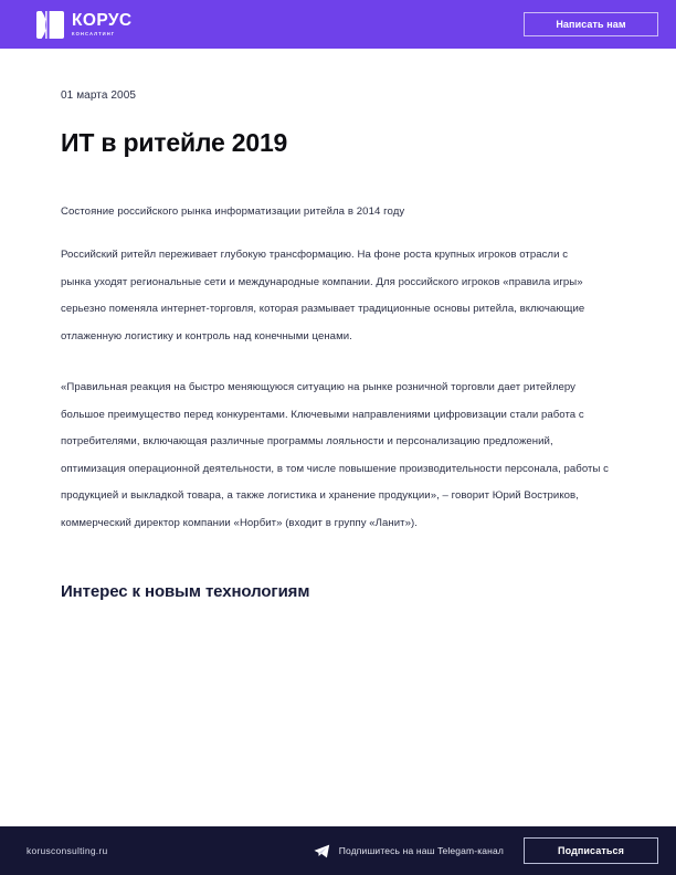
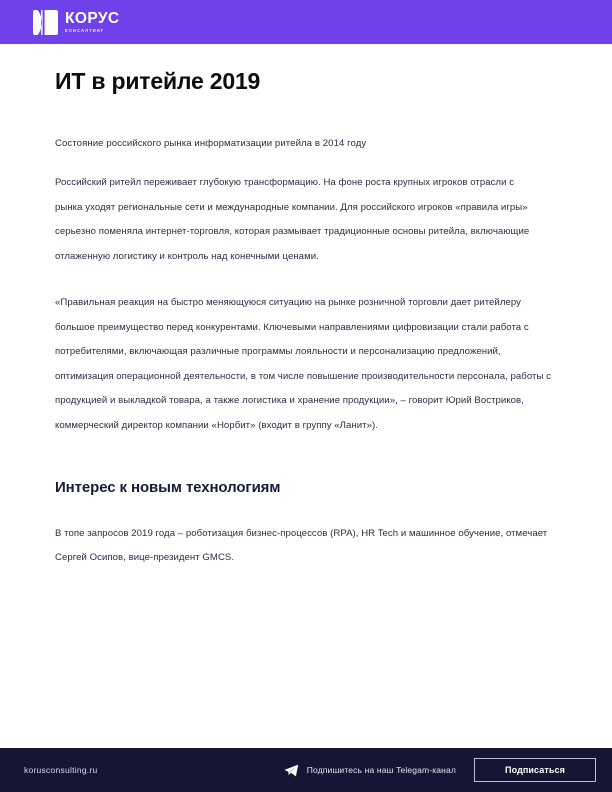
  КОРУС
- Написать нам
- 01 марта 2005
  ИТ в ритейле 2019
  Состояние российского рынка информатизации ритейла в 2014 году
  Российский ритейл переживает глубокую трансформацию. На фоне роста крупных игроков отрасли с рынка уходят региональные сети и международные компании. Для российского игроков «правила игры» серьезно поменяла интернет-торговля, которая размывает традиционные основы ритейла, включающие отлаженную логистику и контроль над конечными ценами.
  «Правильная реакция на быстро меняющуюся ситуацию на рынке розничной торговли дает ритейлеру большое преимущество перед конкурентами. Ключевыми направлениями цифровизации стали работа с потребителями, включающая различные программы лояльности и персонализацию предложений, оптимизация операционной деятельности, в том числе повышение производительности персонала, работы с продукцией и выкладкой товара, а также логистика и хранение продукции», – говорит Юрий Востриков, коммерческий директор компании «Норбит» (входит в группу «Ланит»).
  Интерес к новым технологиям
+ В топе запросов 2019 года – роботизация бизнес-процессов (RPA), HR Tech и машинное обучение, отмечает Сергей Осипов, вице-президент GMCS.
  korusconsulting.ru
  Подпишитесь на наш Telegam-канал
  Подписаться
